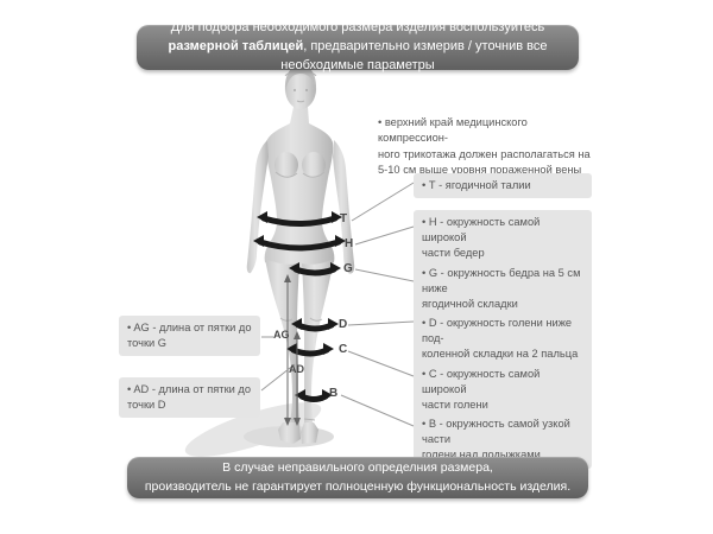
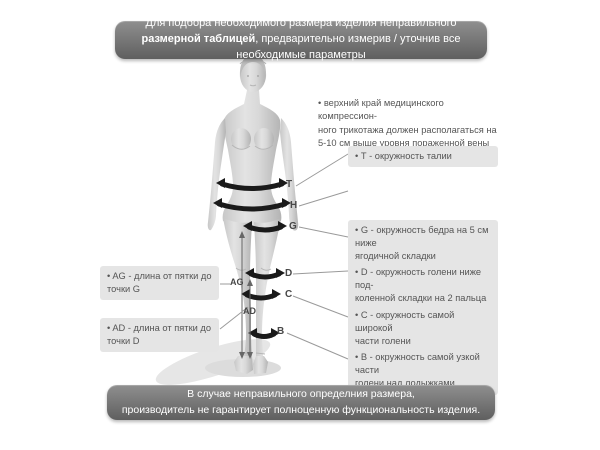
- Для подбора необходимого размера изделия воспользуйтесь размерной таблицей, предварительно измерив / уточнив все необходимые параметры
+ Для подбора необходимого размера изделия неправильного размерной таблицей, предварительно измерив / уточнив все необходимые параметры
  • верхний край медицинского компрессион-
  ного трикотажа должен располагаться на
  5-10 см выше уровня пораженной вены
- • Т - ягодичной талии
+ • Т - окружность талии
- • Н - окружность самой широкой
- части бедер
  • G - окружность бедра на 5 см ниже
  ягодичной складки
  • D - окружность голени ниже под-
  коленной складки на 2 пальца
  • С - окружность самой широкой
  части голени
  • В - окружность самой узкой части
  голени над лодыжками
  • AG - длина от пятки до
  точки G
  • AD - длина от пятки до
  точки D
  T
  H
  G
  D
  C
  B
  AG
  AD
  В случае неправильного определния размера,
  производитель не гарантирует полноценную функциональность изделия.
